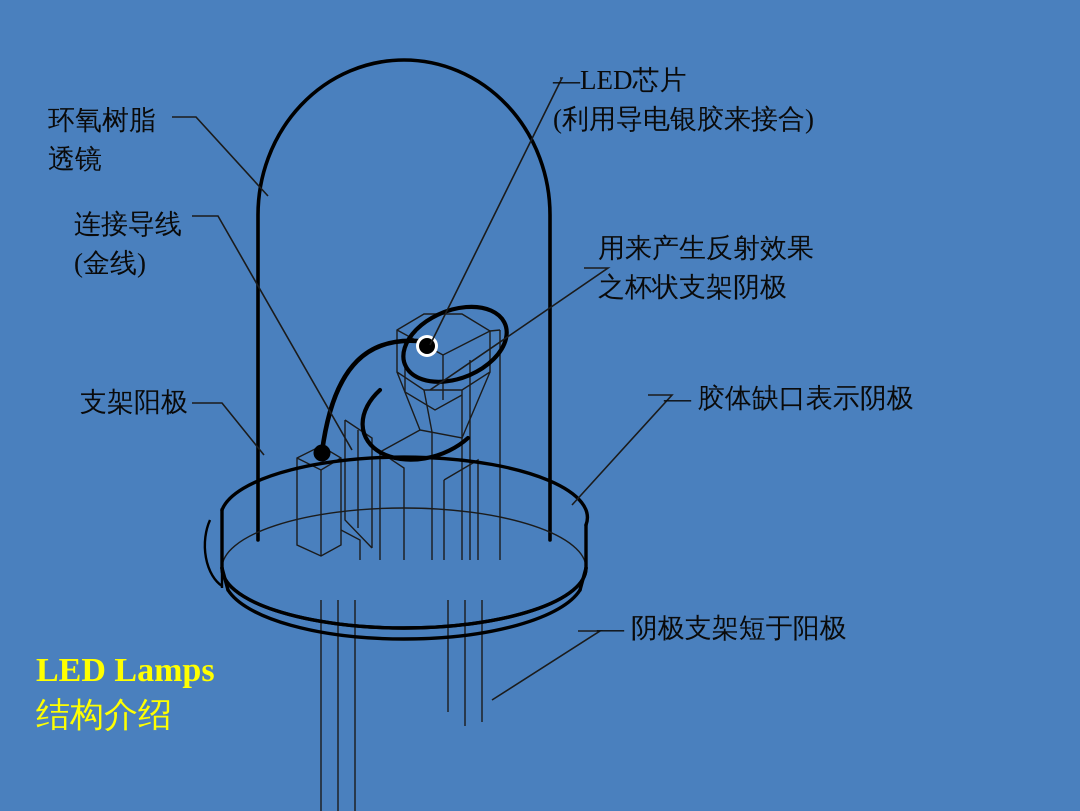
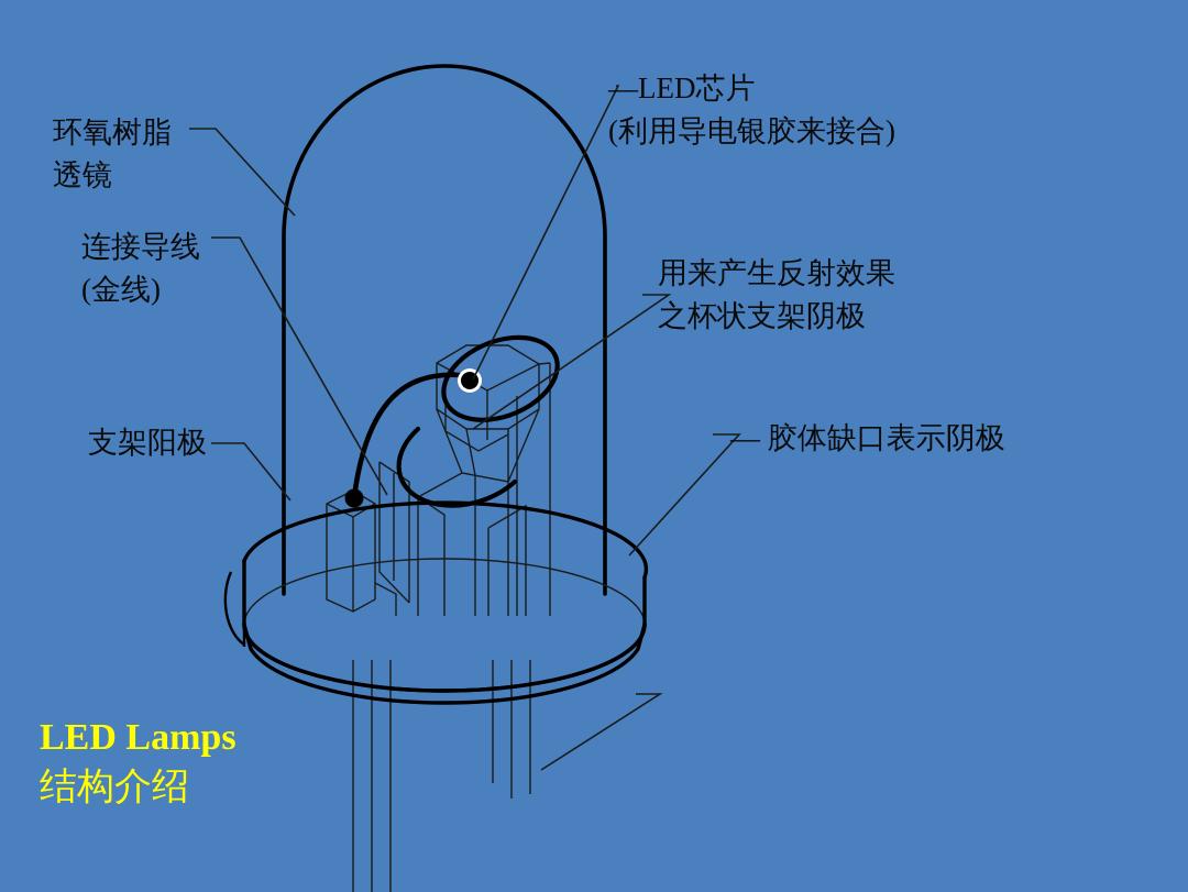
  环氧树脂
  透镜
  连接导线
  (金线)
  支架阳极
  —LED芯片
  (利用导电银胶来接合)
  用来产生反射效果
  之杯状支架阴极
  — 胶体缺口表示阴极
- — 阴极支架短于阳极
  LED Lamps
  结构介绍
